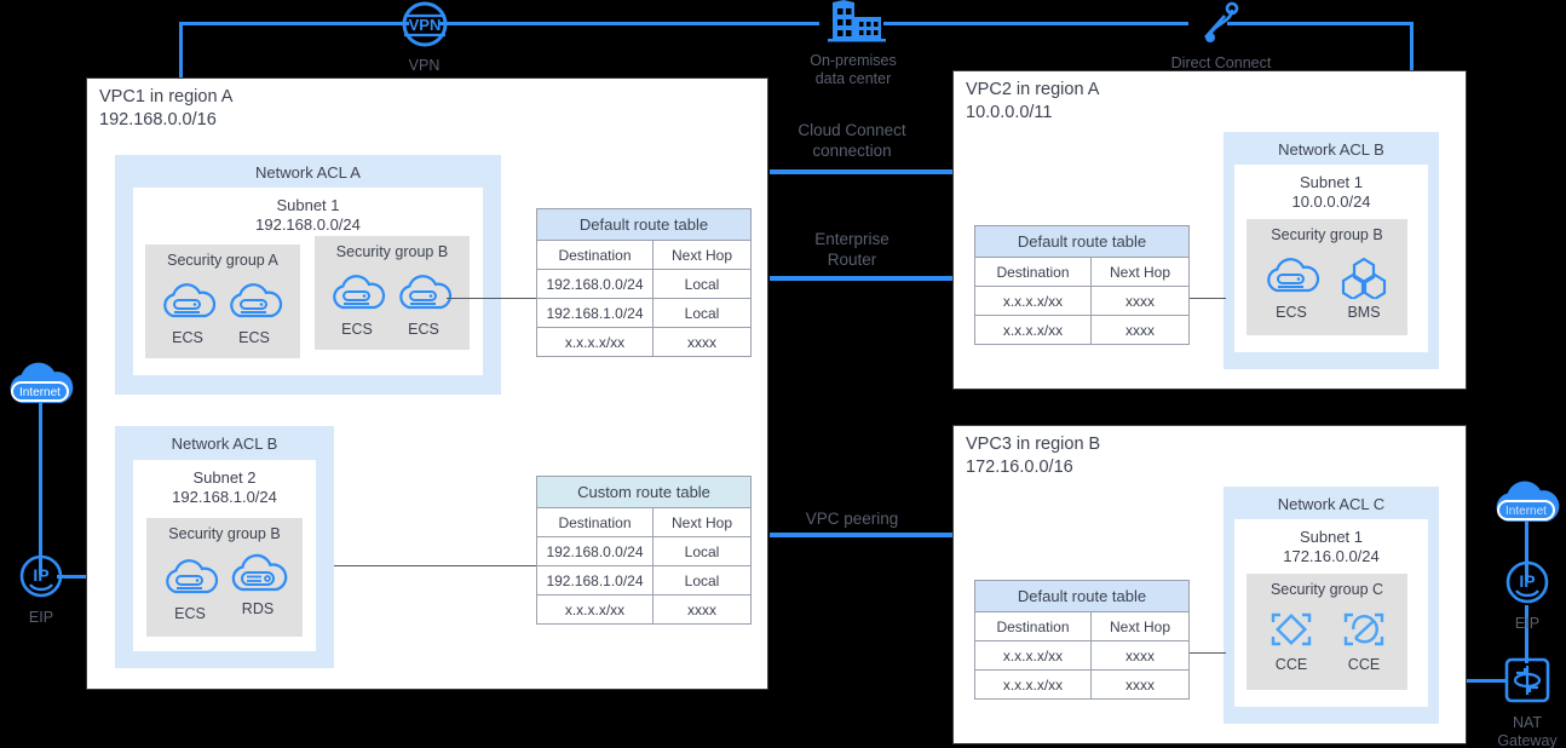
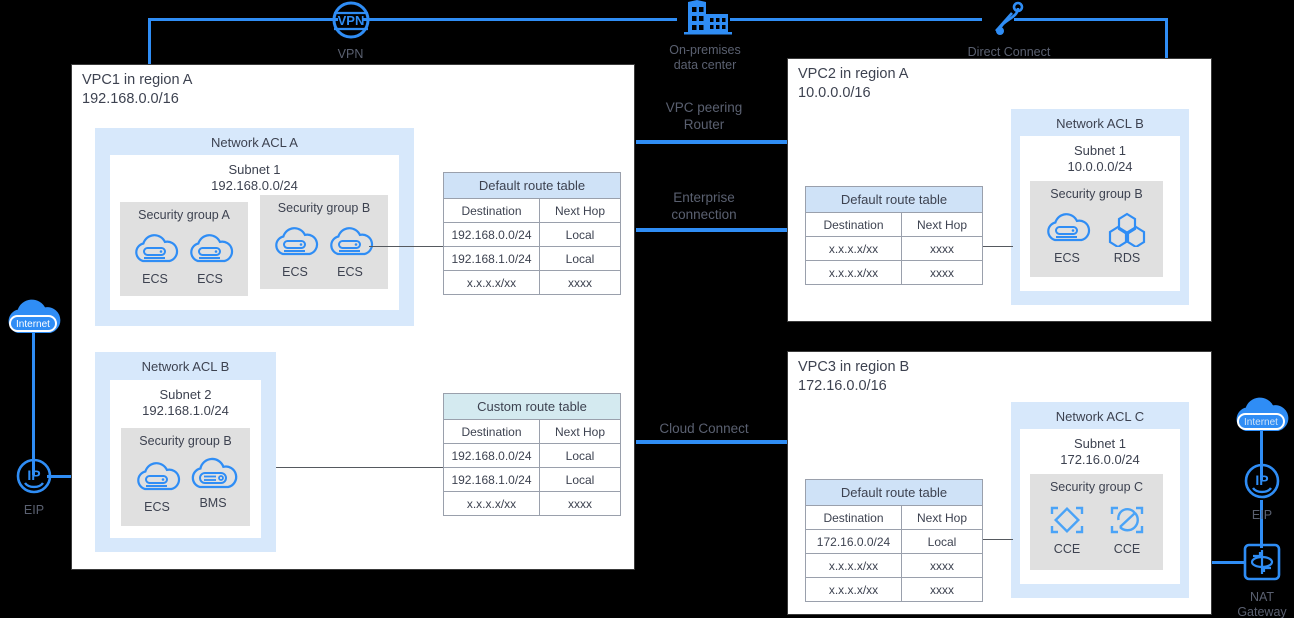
  VPN
  VPN
  On-premises
  data center
  Direct Connect
- Cloud Connect
+ VPC peering
- connection
+ Router
  Enterprise
- Router
+ connection
- VPC peering
+ Cloud Connect
  Internet
  IP
  EIP
  Internet
  IP
  EIP
  NAT
  Gateway
  VPC1 in region A
  192.168.0.0/16
  Network ACL A
  Subnet 1
  192.168.0.0/24
  Security group A
  ECS
  ECS
  Security group B
  ECS
  ECS
  Network ACL B
  Subnet 2
  192.168.1.0/24
  Security group B
  ECS
- RDS
+ BMS
  Default route table
  Destination	Next Hop
  192.168.0.0/24	Local
  192.168.1.0/24	Local
  x.x.x.x/xx	xxxx
  Custom route table
  Destination	Next Hop
  192.168.0.0/24	Local
  192.168.1.0/24	Local
  x.x.x.x/xx	xxxx
  VPC2 in region A
- 10.0.0.0/11
+ 10.0.0.0/16
  Network ACL B
  Subnet 1
  10.0.0.0/24
  Security group B
  ECS
- BMS
+ RDS
  Default route table
  Destination	Next Hop
  x.x.x.x/xx	xxxx
  x.x.x.x/xx	xxxx
  VPC3 in region B
  172.16.0.0/16
  Network ACL C
  Subnet 1
  172.16.0.0/24
  Security group C
  CCE
  CCE
  Default route table
  Destination	Next Hop
+ 172.16.0.0/24	Local
  x.x.x.x/xx	xxxx
  x.x.x.x/xx	xxxx
